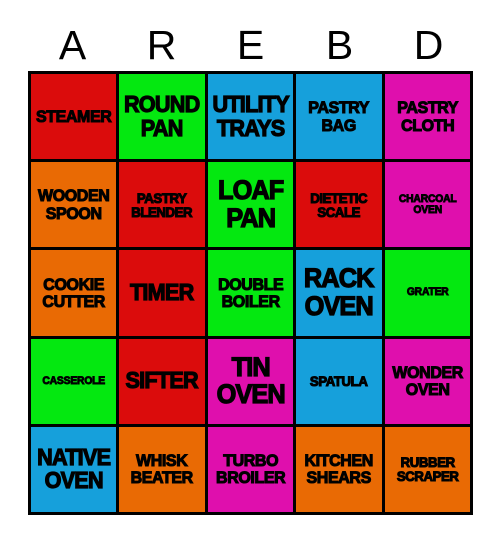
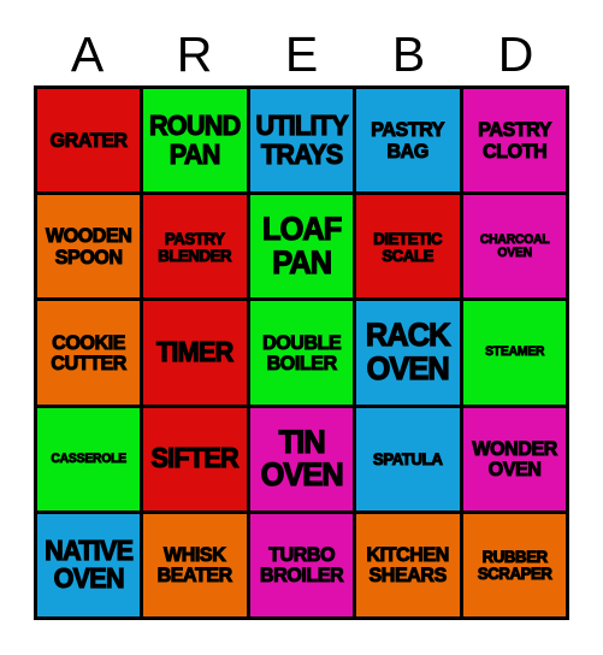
  A
  R
  E
  B
  D
- STEAMER
+ GRATER
  ROUND
  PAN
  UTILITY
  TRAYS
  PASTRY
  BAG
  PASTRY
  CLOTH
  WOODEN
  SPOON
  PASTRY
  BLENDER
  LOAF
  PAN
  DIETETIC
  SCALE
  CHARCOAL
  OVEN
  COOKIE
  CUTTER
  TIMER
  DOUBLE
  BOILER
  RACK
  OVEN
- GRATER
+ STEAMER
  CASSEROLE
  SIFTER
  TIN
  OVEN
  SPATULA
  WONDER
  OVEN
  NATIVE
  OVEN
  WHISK
  BEATER
  TURBO
  BROILER
  KITCHEN
  SHEARS
  RUBBER
  SCRAPER
